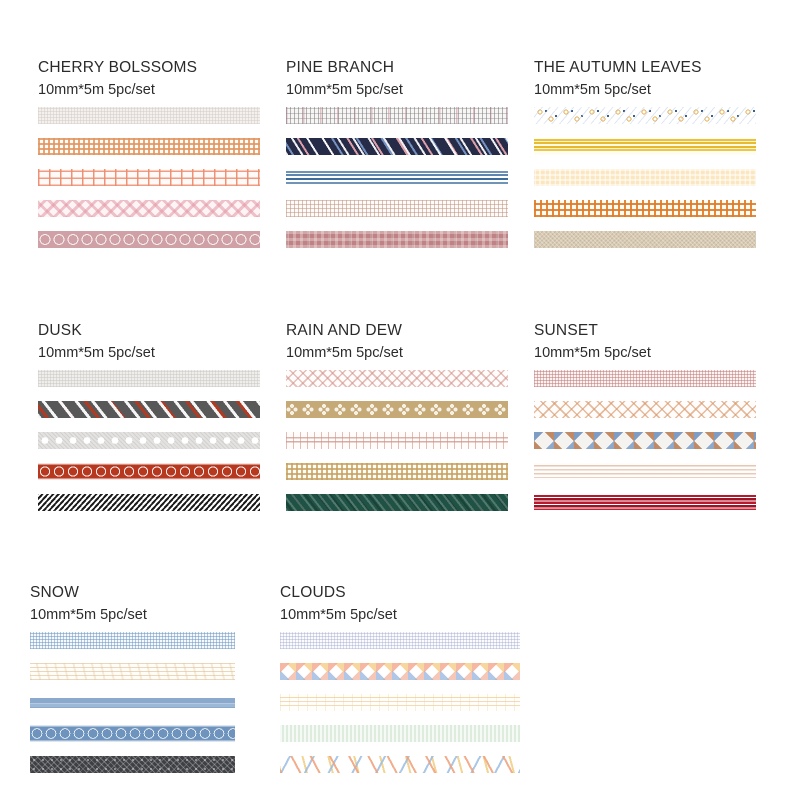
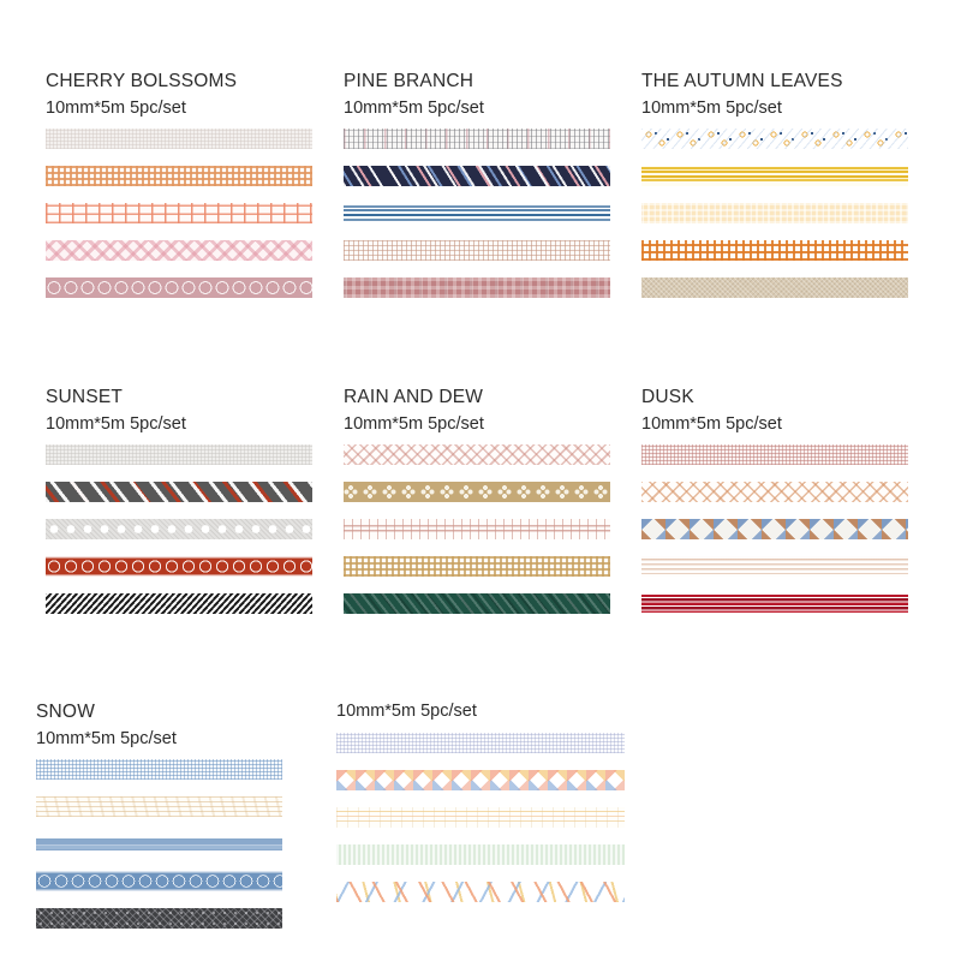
  CHERRY BOLSSOMS
  10mm*5m 5pc/set
  PINE BRANCH
  10mm*5m 5pc/set
  THE AUTUMN LEAVES
  10mm*5m 5pc/set
- DUSK
+ SUNSET
  10mm*5m 5pc/set
  RAIN AND DEW
  10mm*5m 5pc/set
- SUNSET
+ DUSK
  10mm*5m 5pc/set
  SNOW
  10mm*5m 5pc/set
- CLOUDS
  10mm*5m 5pc/set
